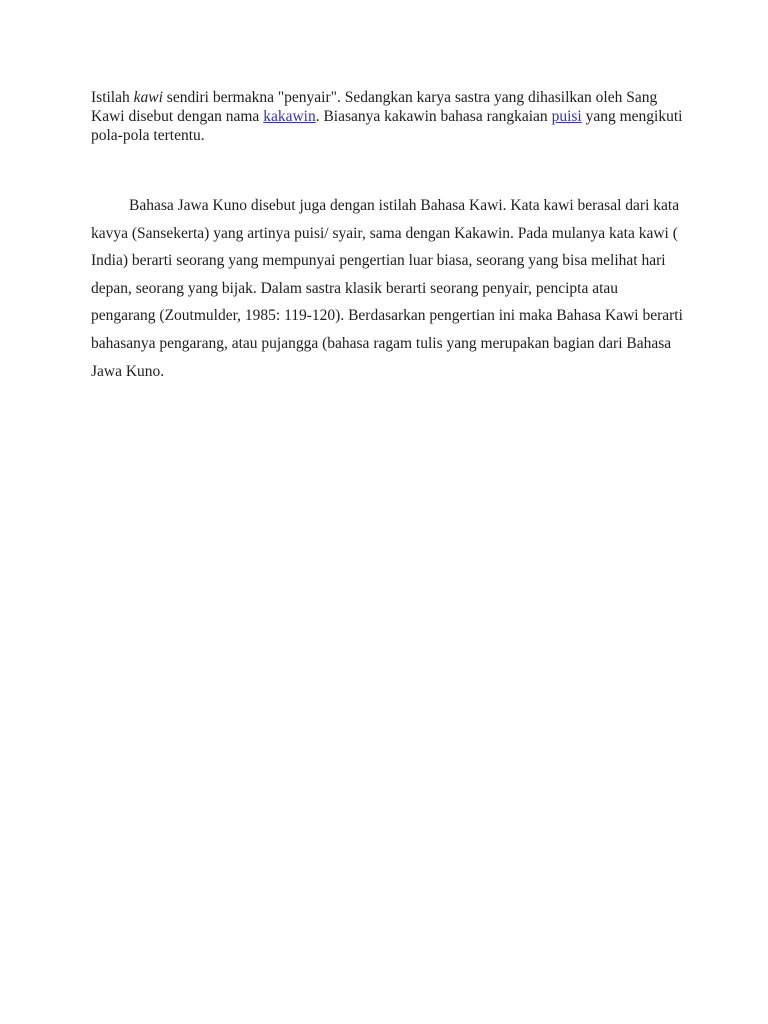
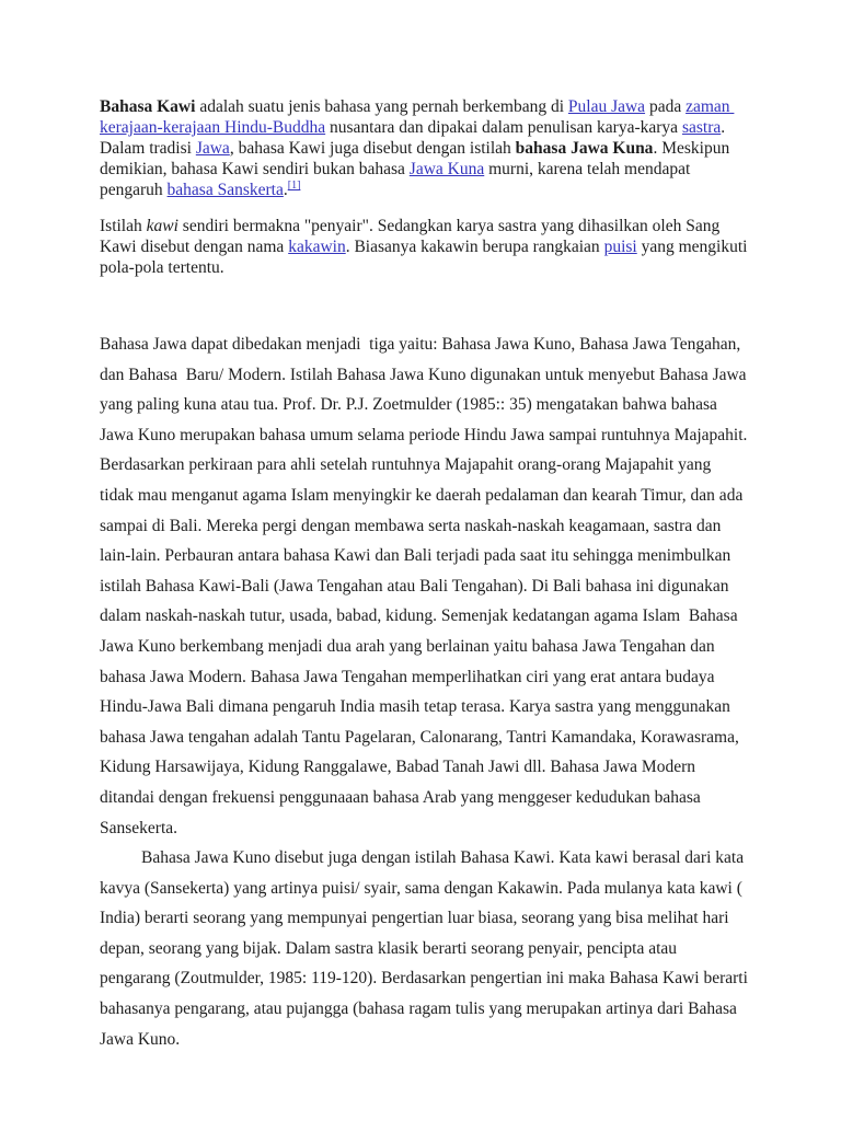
+ Bahasa Kawi adalah suatu jenis bahasa yang pernah berkembang di Pulau Jawa pada zaman kerajaan-kerajaan Hindu-Buddha nusantara dan dipakai dalam penulisan karya-karya sastra. Dalam tradisi Jawa, bahasa Kawi juga disebut dengan istilah bahasa Jawa Kuna. Meskipun demikian, bahasa Kawi sendiri bukan bahasa Jawa Kuna murni, karena telah mendapat pengaruh bahasa Sanskerta.[1]
- Istilah kawi sendiri bermakna "penyair". Sedangkan karya sastra yang dihasilkan oleh Sang Kawi disebut dengan nama kakawin. Biasanya kakawin bahasa rangkaian puisi yang mengikuti pola-pola tertentu.
+ Istilah kawi sendiri bermakna "penyair". Sedangkan karya sastra yang dihasilkan oleh Sang Kawi disebut dengan nama kakawin. Biasanya kakawin berupa rangkaian puisi yang mengikuti pola-pola tertentu.
+ Bahasa Jawa dapat dibedakan menjadi tiga yaitu: Bahasa Jawa Kuno, Bahasa Jawa Tengahan, dan Bahasa Baru/ Modern. Istilah Bahasa Jawa Kuno digunakan untuk menyebut Bahasa Jawa yang paling kuna atau tua. Prof. Dr. P.J. Zoetmulder (1985:: 35) mengatakan bahwa bahasa Jawa Kuno merupakan bahasa umum selama periode Hindu Jawa sampai runtuhnya Majapahit. Berdasarkan perkiraan para ahli setelah runtuhnya Majapahit orang-orang Majapahit yang tidak mau menganut agama Islam menyingkir ke daerah pedalaman dan kearah Timur, dan ada sampai di Bali. Mereka pergi dengan membawa serta naskah-naskah keagamaan, sastra dan lain-lain. Perbauran antara bahasa Kawi dan Bali terjadi pada saat itu sehingga menimbulkan istilah Bahasa Kawi-Bali (Jawa Tengahan atau Bali Tengahan). Di Bali bahasa ini digunakan dalam naskah-naskah tutur, usada, babad, kidung. Semenjak kedatangan agama Islam Bahasa Jawa Kuno berkembang menjadi dua arah yang berlainan yaitu bahasa Jawa Tengahan dan bahasa Jawa Modern. Bahasa Jawa Tengahan memperlihatkan ciri yang erat antara budaya Hindu-Jawa Bali dimana pengaruh India masih tetap terasa. Karya sastra yang menggunakan bahasa Jawa tengahan adalah Tantu Pagelaran, Calonarang, Tantri Kamandaka, Korawasrama, Kidung Harsawijaya, Kidung Ranggalawe, Babad Tanah Jawi dll. Bahasa Jawa Modern ditandai dengan frekuensi penggunaaan bahasa Arab yang menggeser kedudukan bahasa Sansekerta.
- Bahasa Jawa Kuno disebut juga dengan istilah Bahasa Kawi. Kata kawi berasal dari kata kavya (Sansekerta) yang artinya puisi/ syair, sama dengan Kakawin. Pada mulanya kata kawi ( India) berarti seorang yang mempunyai pengertian luar biasa, seorang yang bisa melihat hari depan, seorang yang bijak. Dalam sastra klasik berarti seorang penyair, pencipta atau pengarang (Zoutmulder, 1985: 119-120). Berdasarkan pengertian ini maka Bahasa Kawi berarti bahasanya pengarang, atau pujangga (bahasa ragam tulis yang merupakan bagian dari Bahasa Jawa Kuno.
+ Bahasa Jawa Kuno disebut juga dengan istilah Bahasa Kawi. Kata kawi berasal dari kata kavya (Sansekerta) yang artinya puisi/ syair, sama dengan Kakawin. Pada mulanya kata kawi ( India) berarti seorang yang mempunyai pengertian luar biasa, seorang yang bisa melihat hari depan, seorang yang bijak. Dalam sastra klasik berarti seorang penyair, pencipta atau pengarang (Zoutmulder, 1985: 119-120). Berdasarkan pengertian ini maka Bahasa Kawi berarti bahasanya pengarang, atau pujangga (bahasa ragam tulis yang merupakan artinya dari Bahasa Jawa Kuno.
